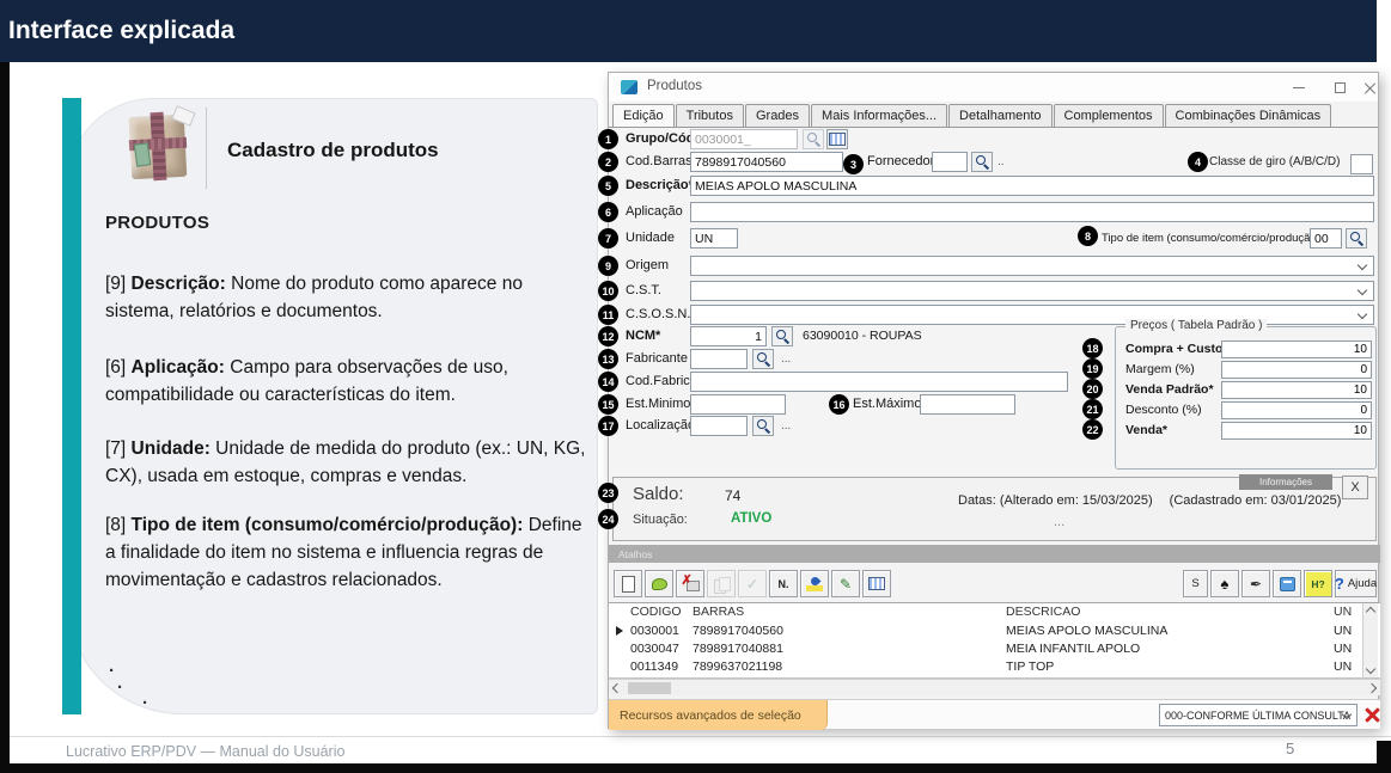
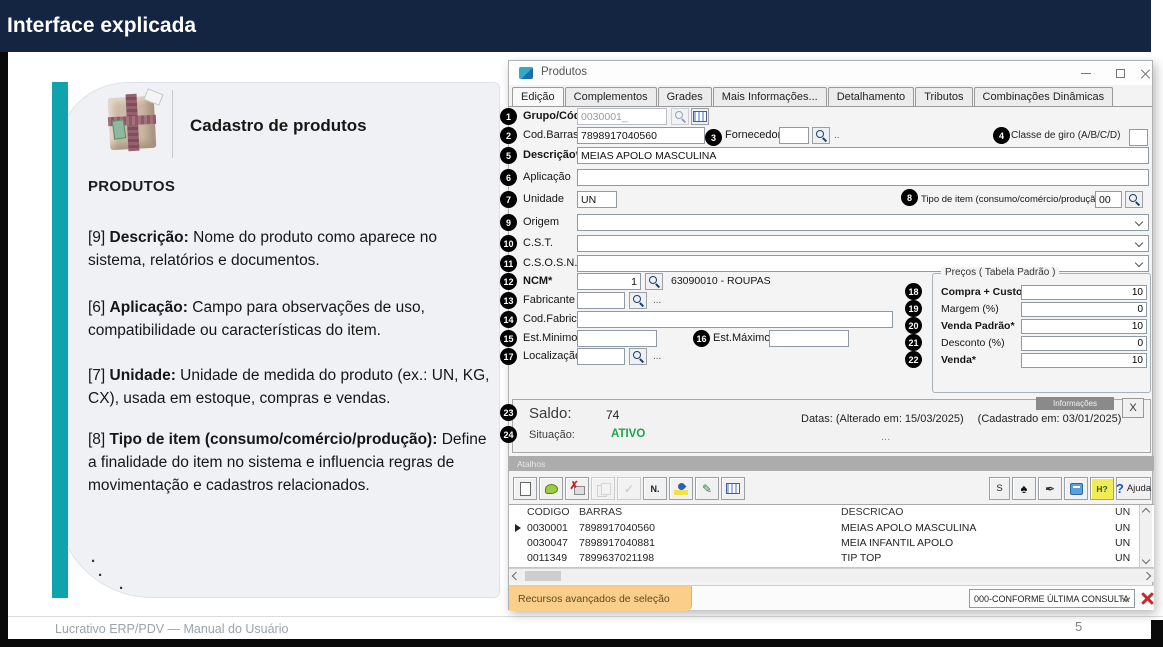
  Interface explicada
  Lucrativo ERP/PDV — Manual do Usuário
  5
  Cadastro de produtos
  PRODUTOS
  [9] Descrição: Nome do produto como aparece no sistema, relatórios e documentos.
  [6] Aplicação: Campo para observações de uso, compatibilidade ou características do item.
  [7] Unidade: Unidade de medida do produto (ex.: UN, KG, CX), usada em estoque, compras e vendas.
  [8] Tipo de item (consumo/comércio/produção): Define a finalidade do item no sistema e influencia regras de movimentação e cadastros relacionados.
  .
  .
  .
  Produtos
  Edição
- Tributos
+ Complementos
  Grades
  Mais Informações...
  Detalhamento
- Complementos
+ Tributos
  Combinações Dinâmicas
  1
  2
  3
  4
  5
  6
  7
  8
  9
  10
  11
  12
  13
  14
  15
  16
  17
  Grupo/Có
  0030001_
  Cod.Barras
  7898917040560
  Fornecedo
  ..
  Classe de giro (A/B/C/D)
  Descrição
  MEIAS APOLO MASCULINA
  Aplicação
  Unidade
  UN
  Tipo de item (consumo/comércio/produçã
  00
  Origem
  C.S.T.
  C.S.O.S.N.
  NCM*
  1
  63090010 - ROUPAS
  Fabricante
  ...
  Cod.Fabric
  Est.Minimo
  Est.Máximo
  Localizaçã
  ...
  Preços ( Tabela Padrão )
  18
  19
  20
  21
  22
  Compra + Custo
  10
  Margem (%)
  0
  Venda Padrão*
  10
  Desconto (%)
  0
  Venda*
  10
  23
  24
  Saldo:
  74
  Situação:
  ATIVO
  Datas: (Alterado em: 15/03/2025)
  (Cadastrado em: 03/01/2025)
  ...
  Informações
  X
  Atalhos
  N.
  S
  H?
  Ajuda
  CODIGO
  BARRAS
  DESCRICAO
  UN
  0030001
  7898917040560
  MEIAS APOLO MASCULINA
  UN
  0030047
  7898917040881
  MEIA INFANTIL APOLO
  UN
  0011349
  7899637021198
  TIP TOP
  UN
  Recursos avançados de seleção
  000-CONFORME ÚLTIMA CONSULTA
